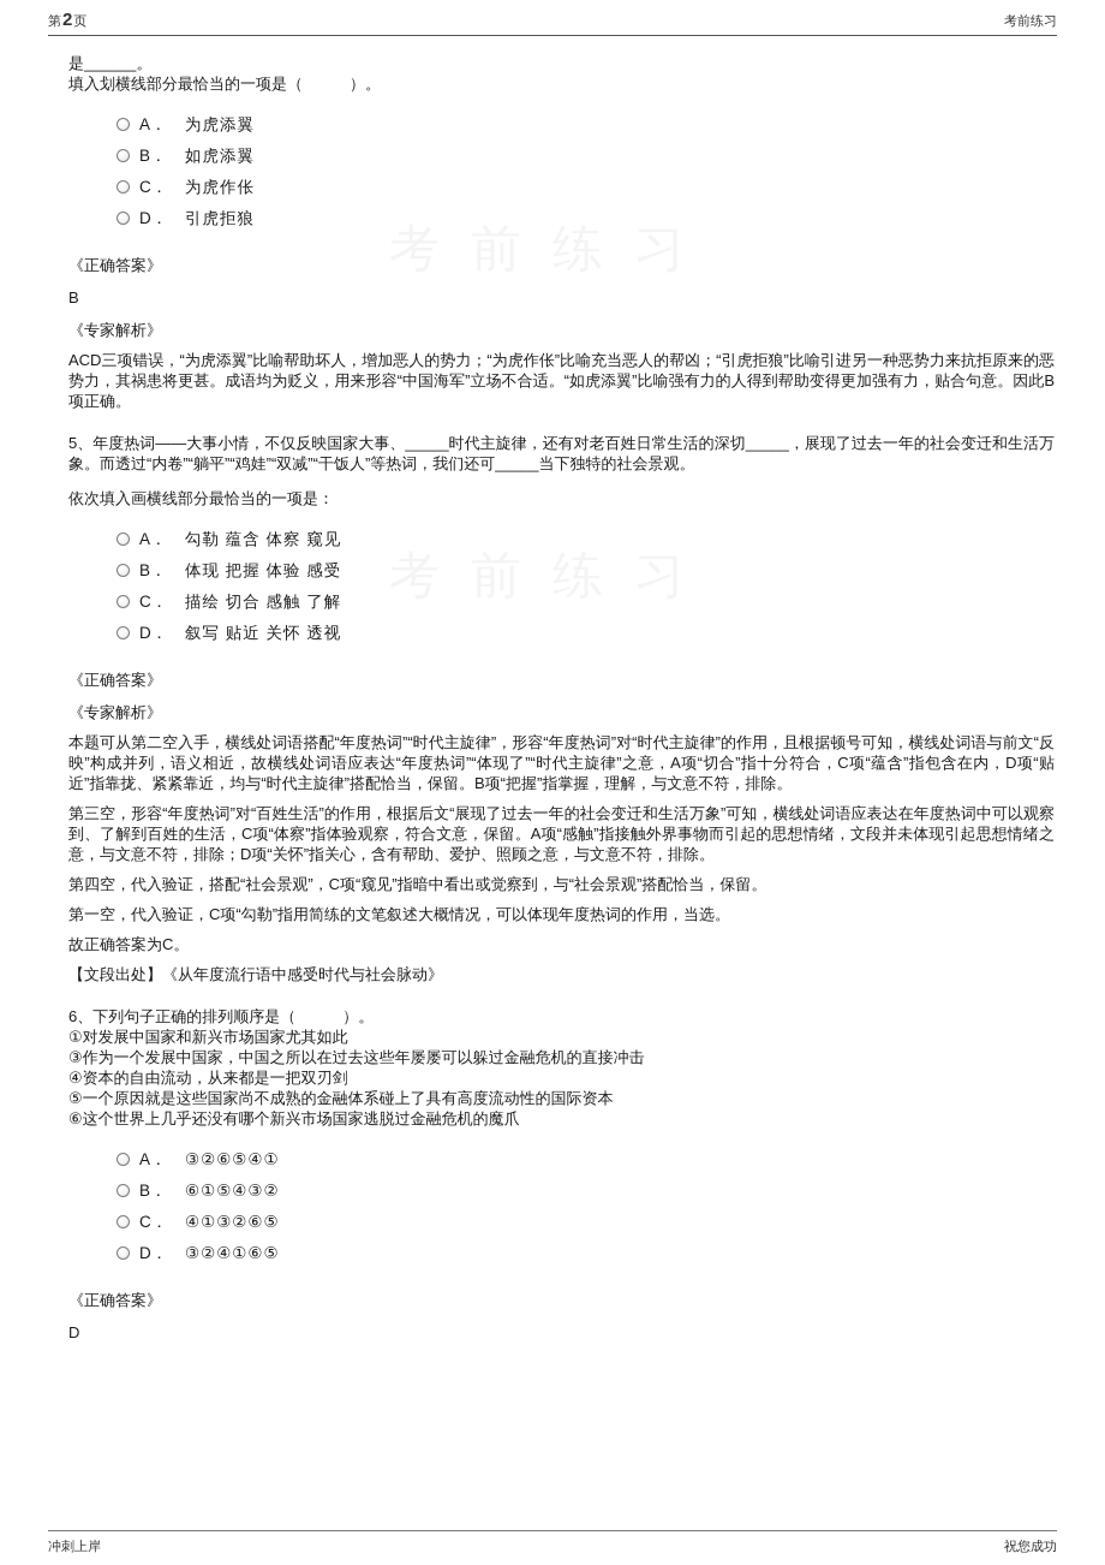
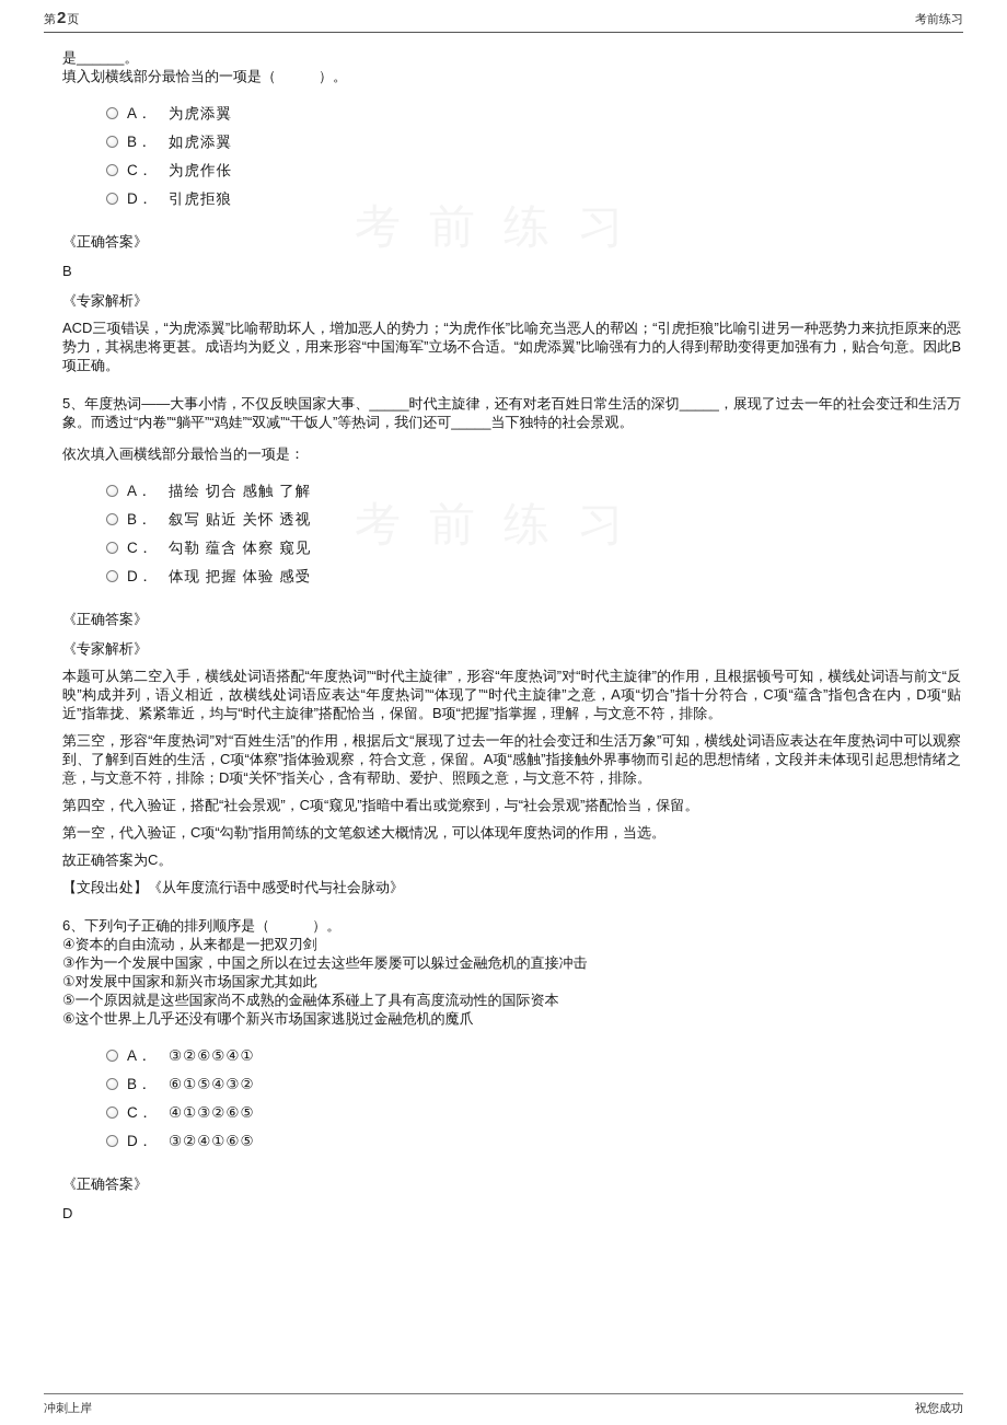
  第2页
  考前练习
  是______。
  填入划横线部分最恰当的一项是（ ）。
  A．
  为虎添翼
  B．
  如虎添翼
  C．
  为虎作伥
  D．
  引虎拒狼
  《正确答案》
  B
  《专家解析》
  ACD三项错误，“为虎添翼”比喻帮助坏人，增加恶人的势力；“为虎作伥”比喻充当恶人的帮凶；“引虎拒狼”比喻引进另一种恶势力来抗拒原来的恶势力，其祸患将更甚。成语均为贬义，用来形容“中国海军”立场不合适。“如虎添翼”比喻强有力的人得到帮助变得更加强有力，贴合句意。因此B项正确。
  5、年度热词——大事小情，不仅反映国家大事、_____时代主旋律，还有对老百姓日常生活的深切_____，展现了过去一年的社会变迁和生活万象。而透过“内卷”“躺平”“鸡娃”“双减”“干饭人”等热词，我们还可_____当下独特的社会景观。
  依次填入画横线部分最恰当的一项是：
  A．
- 勾勒 蕴含 体察 窥见
+ 描绘 切合 感触 了解
  B．
- 体现 把握 体验 感受
+ 叙写 贴近 关怀 透视
  C．
- 描绘 切合 感触 了解
+ 勾勒 蕴含 体察 窥见
  D．
- 叙写 贴近 关怀 透视
+ 体现 把握 体验 感受
  《正确答案》
  《专家解析》
  本题可从第二空入手，横线处词语搭配“年度热词”“时代主旋律”，形容“年度热词”对“时代主旋律”的作用，且根据顿号可知，横线处词语与前文“反映”构成并列，语义相近，故横线处词语应表达“年度热词”“体现了”“时代主旋律”之意，A项“切合”指十分符合，C项“蕴含”指包含在内，D项“贴近”指靠拢、紧紧靠近，均与“时代主旋律”搭配恰当，保留。B项“把握”指掌握，理解，与文意不符，排除。
  第三空，形容“年度热词”对“百姓生活”的作用，根据后文“展现了过去一年的社会变迁和生活万象”可知，横线处词语应表达在年度热词中可以观察到、了解到百姓的生活，C项“体察”指体验观察，符合文意，保留。A项“感触”指接触外界事物而引起的思想情绪，文段并未体现引起思想情绪之意，与文意不符，排除；D项“关怀”指关心，含有帮助、爱护、照顾之意，与文意不符，排除。
  第四空，代入验证，搭配“社会景观”，C项“窥见”指暗中看出或觉察到，与“社会景观”搭配恰当，保留。
  第一空，代入验证，C项“勾勒”指用简练的文笔叙述大概情况，可以体现年度热词的作用，当选。
  故正确答案为C。
  【文段出处】《从年度流行语中感受时代与社会脉动》
  6、下列句子正确的排列顺序是（ ）。
- ①对发展中国家和新兴市场国家尤其如此
+ ④资本的自由流动，从来都是一把双刃剑
  ③作为一个发展中国家，中国之所以在过去这些年屡屡可以躲过金融危机的直接冲击
- ④资本的自由流动，从来都是一把双刃剑
+ ①对发展中国家和新兴市场国家尤其如此
  ⑤一个原因就是这些国家尚不成熟的金融体系碰上了具有高度流动性的国际资本
  ⑥这个世界上几乎还没有哪个新兴市场国家逃脱过金融危机的魔爪
  A．
  ③②⑥⑤④①
  B．
  ⑥①⑤④③②
  C．
  ④①③②⑥⑤
  D．
  ③②④①⑥⑤
  《正确答案》
  D
  冲刺上岸
  祝您成功
